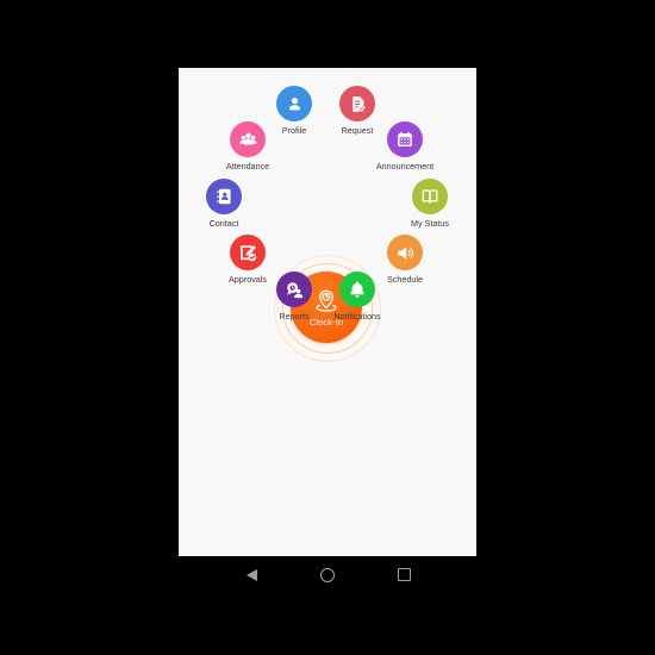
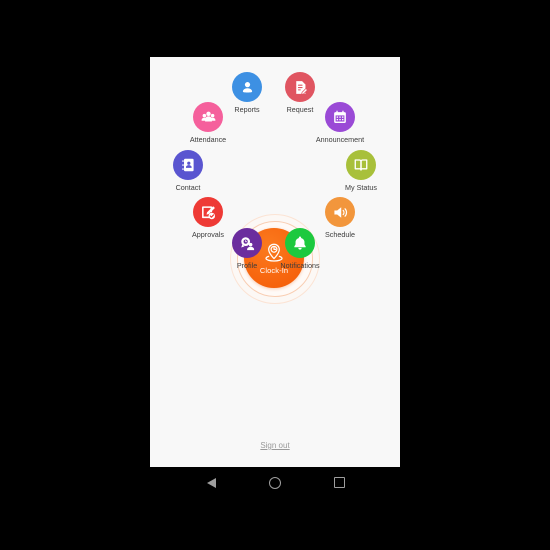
  Clock-In
- Profile
+ Reports
  Request
  Attendance
  Announcement
  Contact
  My Status
  Approvals
  Schedule
- Reports
+ Profile
  Notifications
+ Sign out
